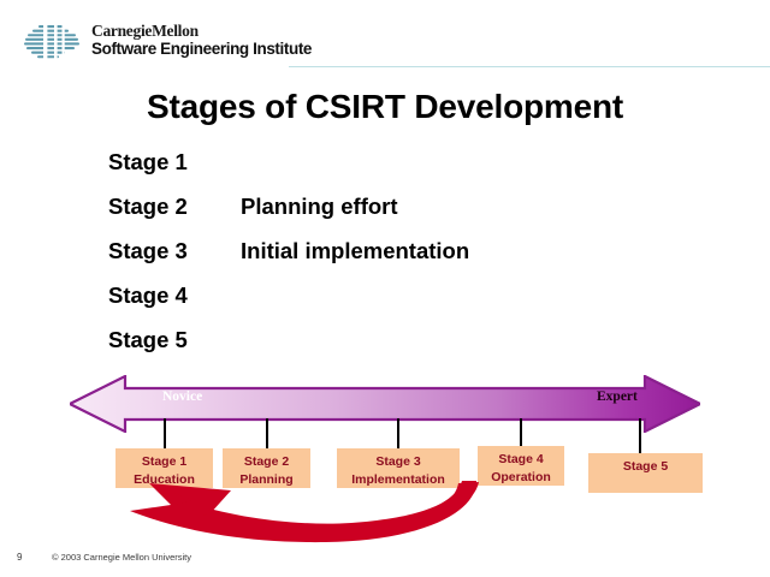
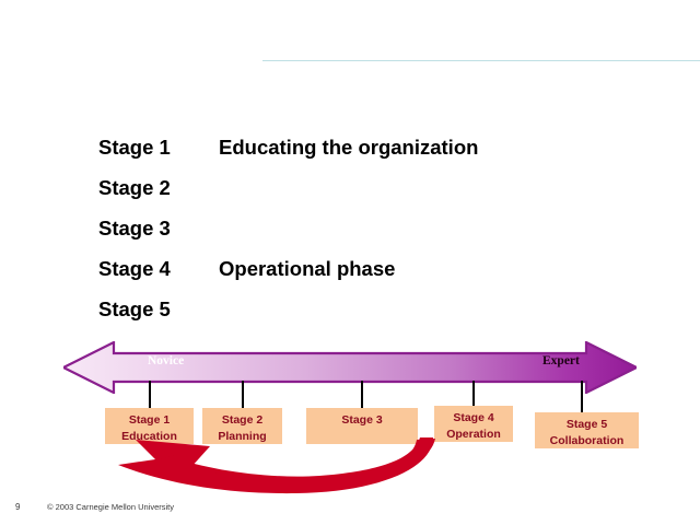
- CarnegieMellon
- Software Engineering Institute
- Stages of CSIRT Development
  Stage 1
+ Educating the organization
  Stage 2
- Planning effort
  Stage 3
- Initial implementation
  Stage 4
+ Operational phase
  Stage 5
  Novice
  Expert
  Stage 1
  Education
  Stage 2
  Planning
  Stage 3
- Implementation
  Stage 4
  Operation
  Stage 5
+ Collaboration
  9
  © 2003 Carnegie Mellon University
